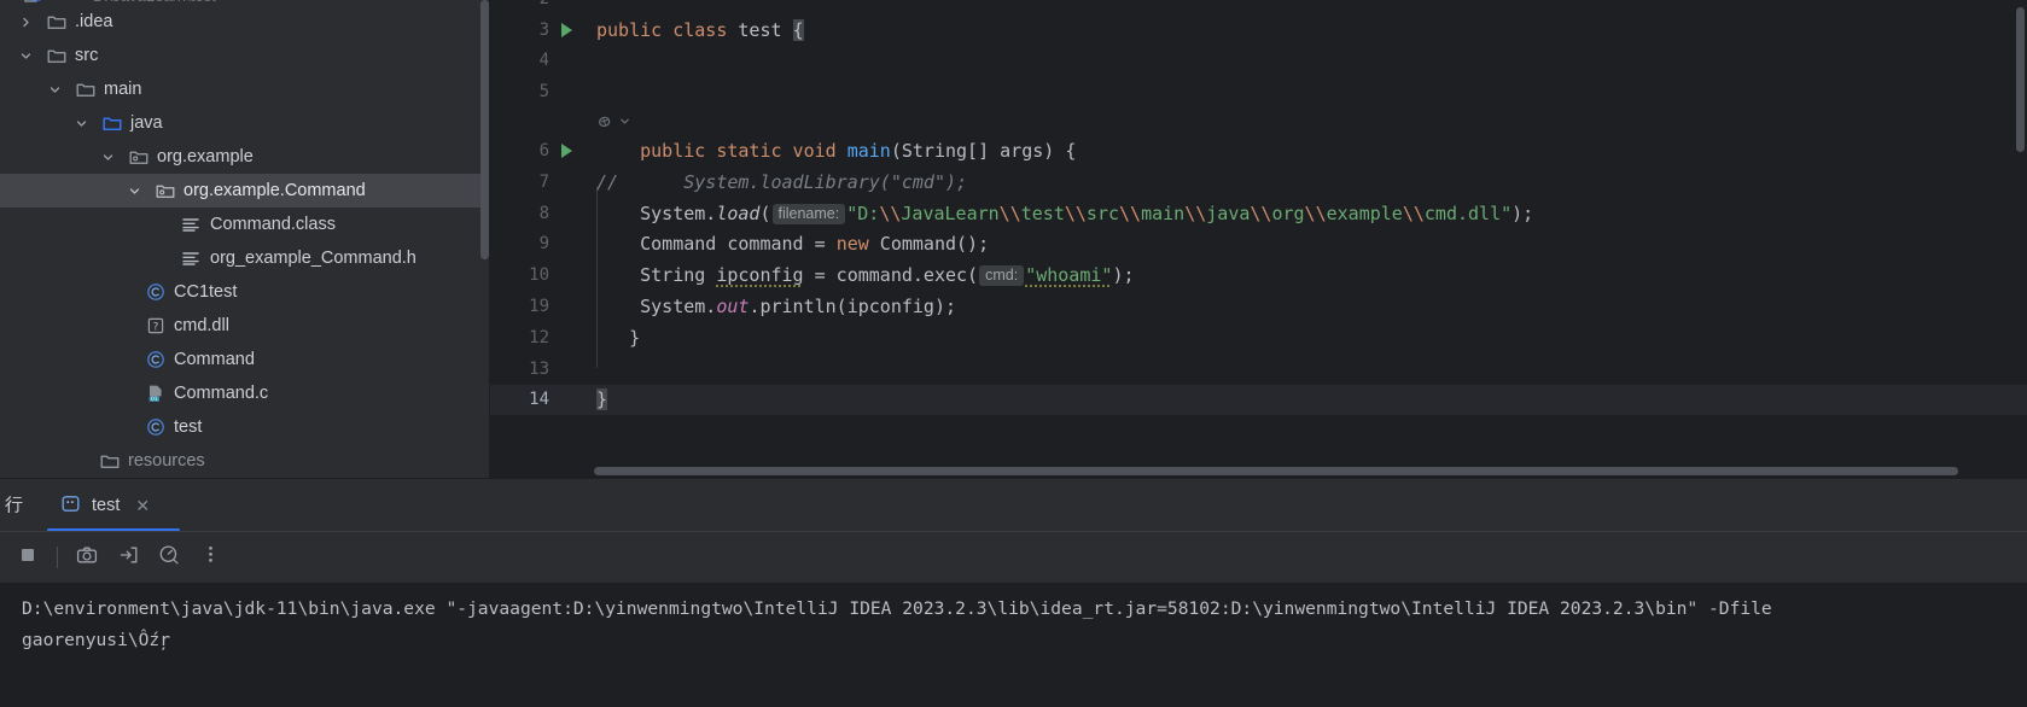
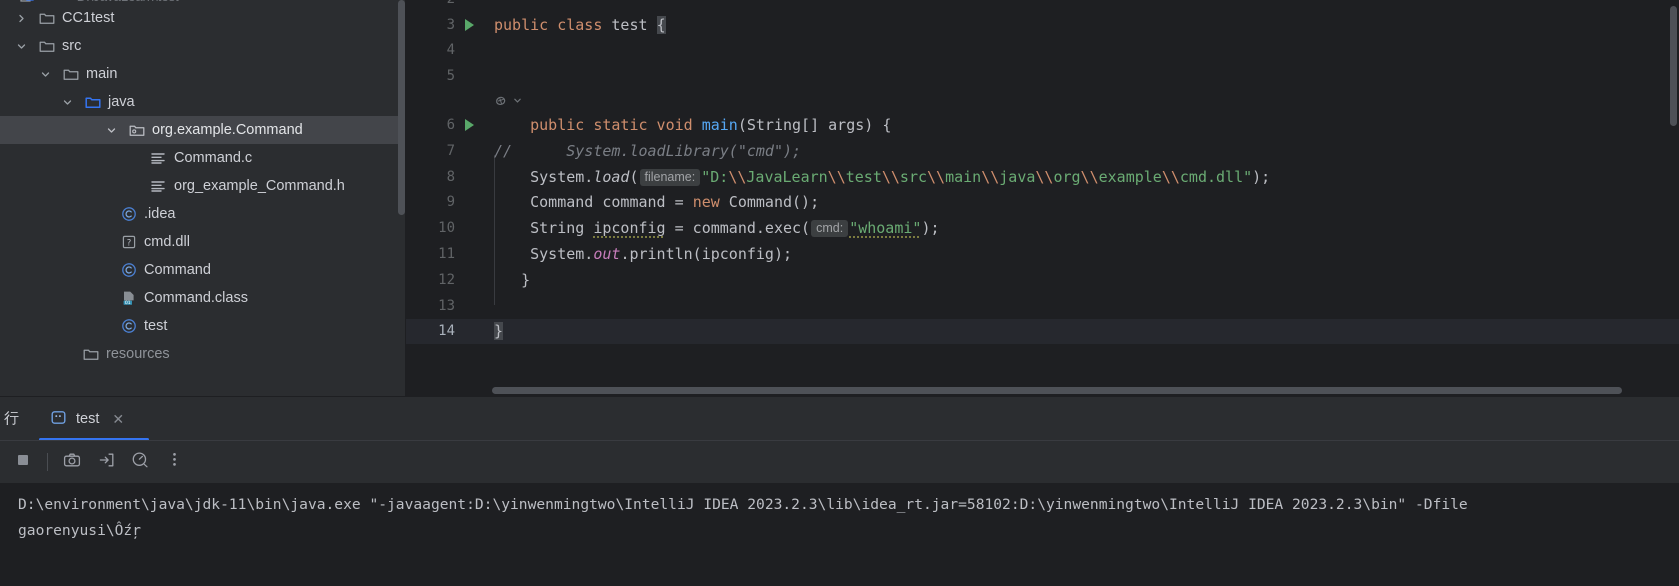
- .idea
+ CC1test
  src
  main
  java
- org.example
  org.example.Command
- Command.class
+ Command.c
  org_example_Command.h
- CC1test
+ .idea
  ?
  cmd.dll
  Command
- Command.c
+ Command.class
  test
  resources
  3
  public class test {
  4
  5
  6
  public static void main(String[] args) {
  7
  // System.loadLibrary("cmd");
  8
  System.load( filename: "D:\\JavaLearn\\test\\src\\main\\java\\org\\example\\cmd.dll");
  9
  Command command = new Command();
  10
  String ipconfig = command.exec( cmd: "whoami");
- 19
+ 11
  System.out.println(ipconfig);
  12
  }
  13
  14
  }
  行
  test
  ✕
  D:\environment\java\jdk-11\bin\java.exe "-javaagent:D:\yinwenmingtwo\IntelliJ IDEA 2023.2.3\lib\idea_rt.jar=58102:D:\yinwenmingtwo\IntelliJ IDEA 2023.2.3\bin" -Dfile
  gaorenyusi\Ôźŗ
